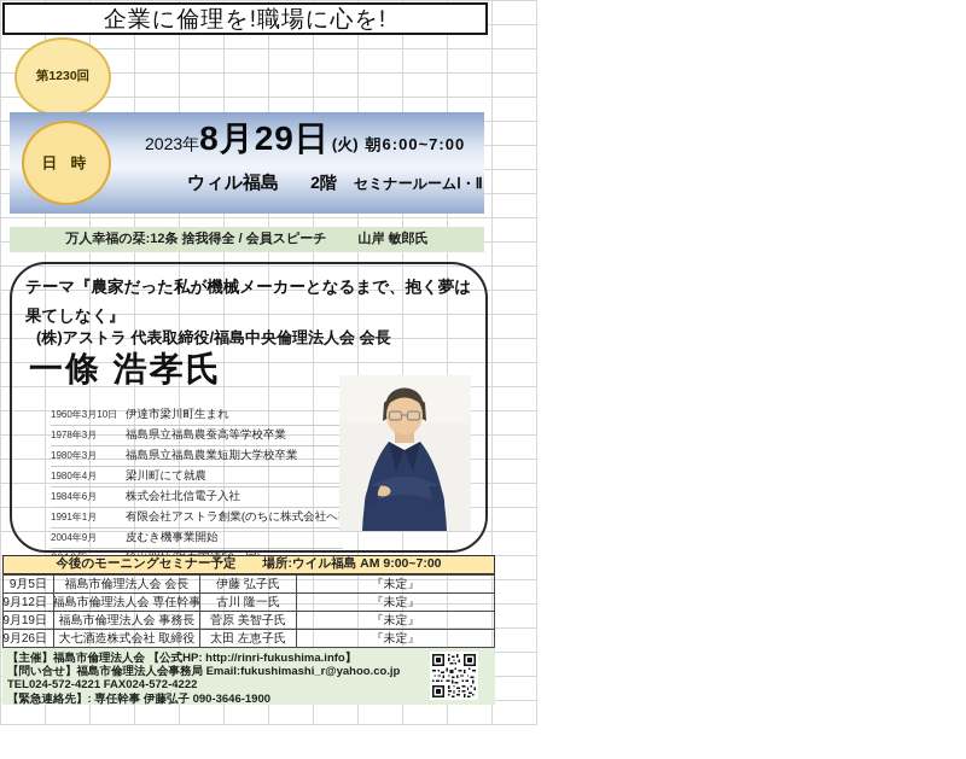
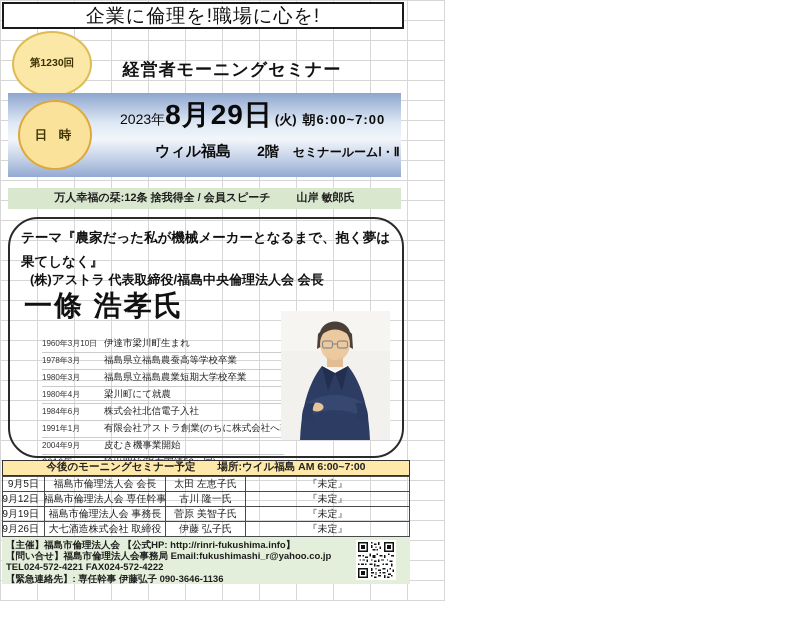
  企業に倫理を!職場に心を!
+ 経営者モーニングセミナー
  第1230回
  2023年
  8月29日
  (火)
  朝6:00~7:00
  ウィル福島
  2階
  セミナールームⅠ・Ⅱ
  日 時
  万人幸福の栞:12条 捨我得全 / 会員スピーチ
  山岸 敏郎氏
  テーマ『農家だった私が機械メーカーとなるまで、抱く夢は果てしなく』
  (株)アストラ 代表取締役/福島中央倫理法人会 会長
  一條 浩孝氏
  1960年3月10日
  伊達市梁川町生まれ
  1978年3月
  福島県立福島農蚕高等学校卒業
  1980年3月
  福島県立福島農業短期大学校卒業
  1980年4月
  梁川町にて就農
  1984年6月
  株式会社北信電子入社
  1991年1月
  有限会社アストラ創業(のちに株式会社へ
  2004年9月
  皮むき機事業開始
  今後のモーニングセミナー予定
- 場所:ウイル福島 AM 9:00~7:00
+ 場所:ウイル福島 AM 6:00~7:00
  9月5日
  福島市倫理法人会 会長
- 伊藤 弘子氏
+ 太田 左恵子氏
  『未定』
  9月12日
  福島市倫理法人会 専任幹事
  古川 隆一氏
  『未定』
  9月19日
  福島市倫理法人会 事務長
  菅原 美智子氏
  『未定』
  9月26日
  大七酒造株式会社 取締役
- 太田 左恵子氏
+ 伊藤 弘子氏
  『未定』
  【主催】福島市倫理法人会 【公式HP: http://rinri-fukushima.info】
  【問い合せ】福島市倫理法人会事務局 Email:fukushimashi_r@yahoo.co.jp
  TEL024-572-4221 FAX024-572-4222
- 【緊急連絡先】: 専任幹事 伊藤弘子 090-3646-1900
+ 【緊急連絡先】: 専任幹事 伊藤弘子 090-3646-1136
